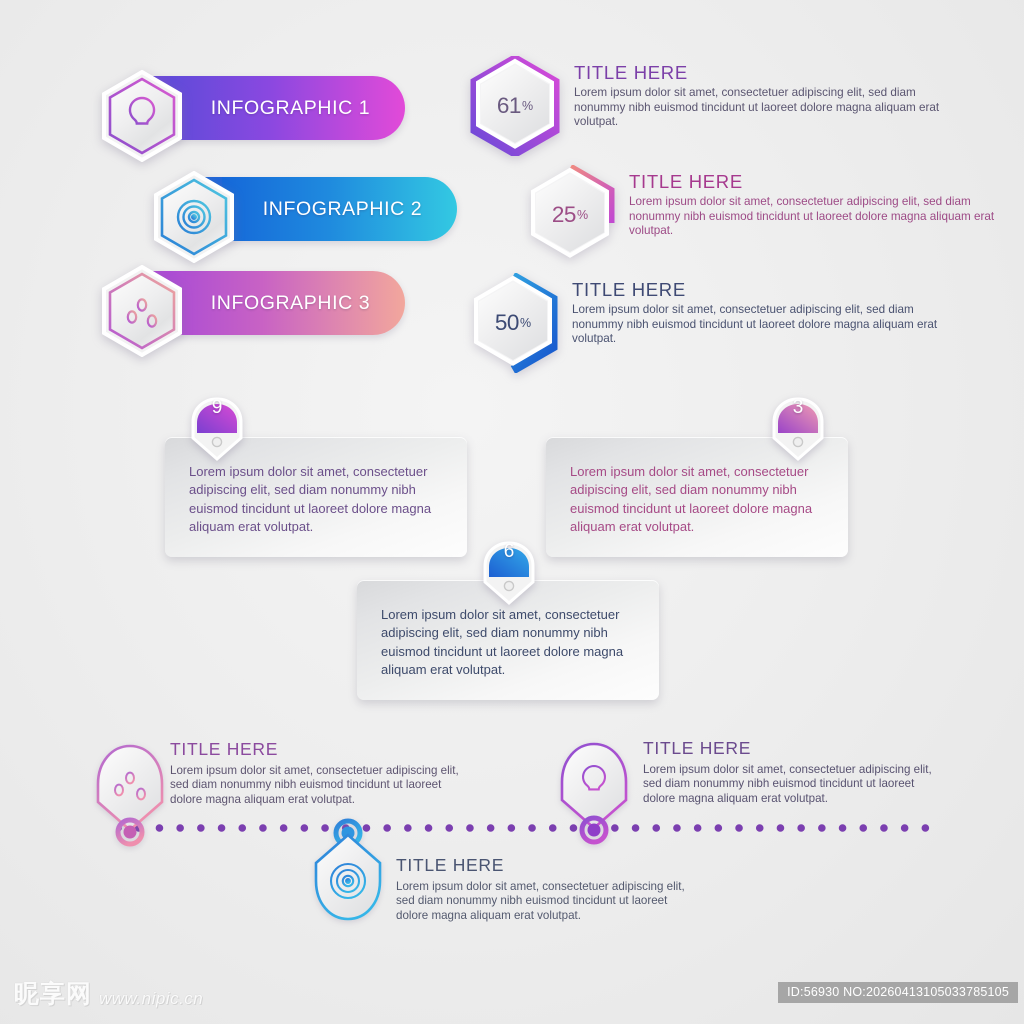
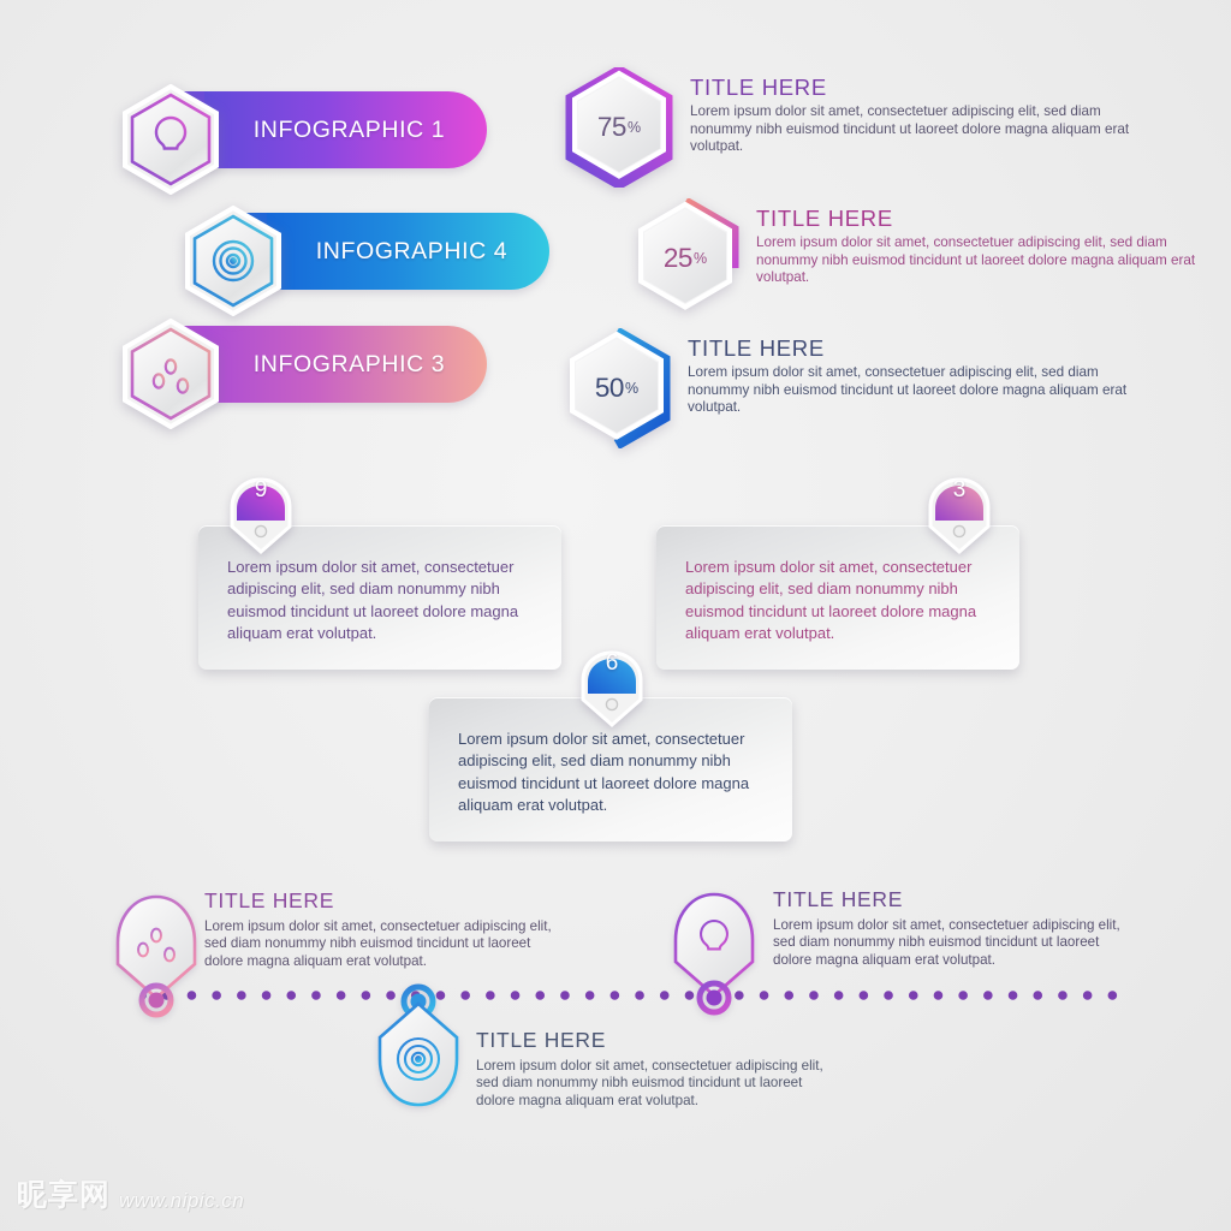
  INFOGRAPHIC 1
- INFOGRAPHIC 2
+ INFOGRAPHIC 4
  INFOGRAPHIC 3
- 61
+ 75
  %
  TITLE HERE
  Lorem ipsum dolor sit amet, consectetuer adipiscing elit, sed diam nonummy nibh euismod tincidunt ut laoreet dolore magna aliquam erat volutpat.
  25
  %
  TITLE HERE
  Lorem ipsum dolor sit amet, consectetuer adipiscing elit, sed diam nonummy nibh euismod tincidunt ut laoreet dolore magna aliquam erat volutpat.
  50
  %
  TITLE HERE
  Lorem ipsum dolor sit amet, consectetuer adipiscing elit, sed diam nonummy nibh euismod tincidunt ut laoreet dolore magna aliquam erat volutpat.
  Lorem ipsum dolor sit amet, consectetuer adipiscing elit, sed diam nonummy nibh euismod tincidunt ut laoreet dolore magna aliquam erat volutpat.
  9
  Lorem ipsum dolor sit amet, consectetuer adipiscing elit, sed diam nonummy nibh euismod tincidunt ut laoreet dolore magna aliquam erat volutpat.
  3
  Lorem ipsum dolor sit amet, consectetuer adipiscing elit, sed diam nonummy nibh euismod tincidunt ut laoreet dolore magna aliquam erat volutpat.
  6
  TITLE HERE
  Lorem ipsum dolor sit amet, consectetuer adipiscing elit, sed diam nonummy nibh euismod tincidunt ut laoreet dolore magna aliquam erat volutpat.
  TITLE HERE
  Lorem ipsum dolor sit amet, consectetuer adipiscing elit, sed diam nonummy nibh euismod tincidunt ut laoreet dolore magna aliquam erat volutpat.
  TITLE HERE
  Lorem ipsum dolor sit amet, consectetuer adipiscing elit, sed diam nonummy nibh euismod tincidunt ut laoreet dolore magna aliquam erat volutpat.
  昵享网
  www.nipic.cn
- ID:56930 NO:20260413105033785105
